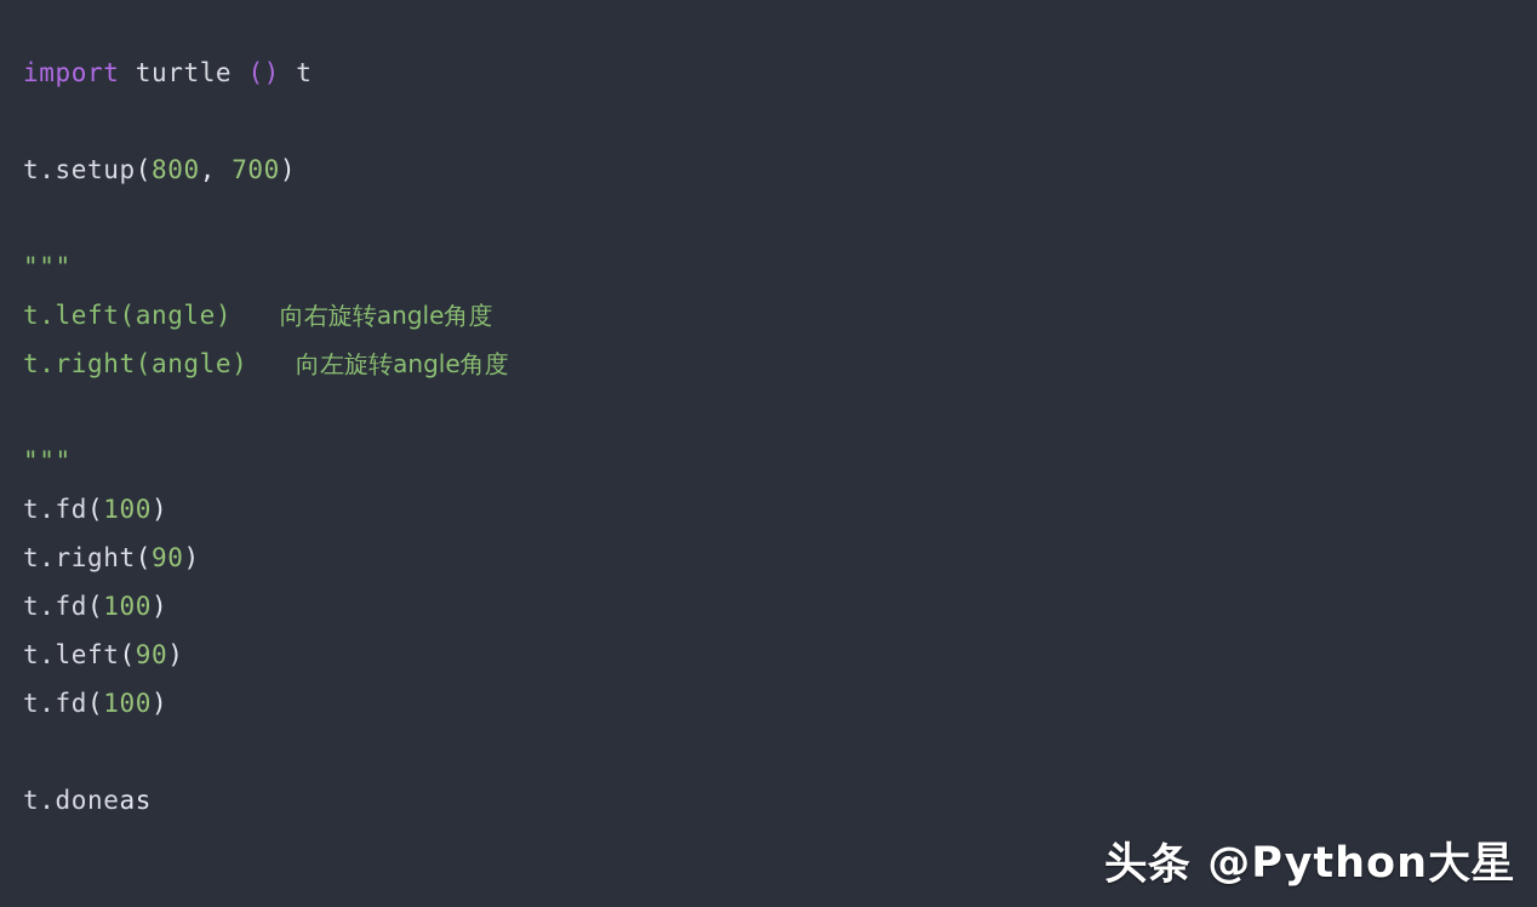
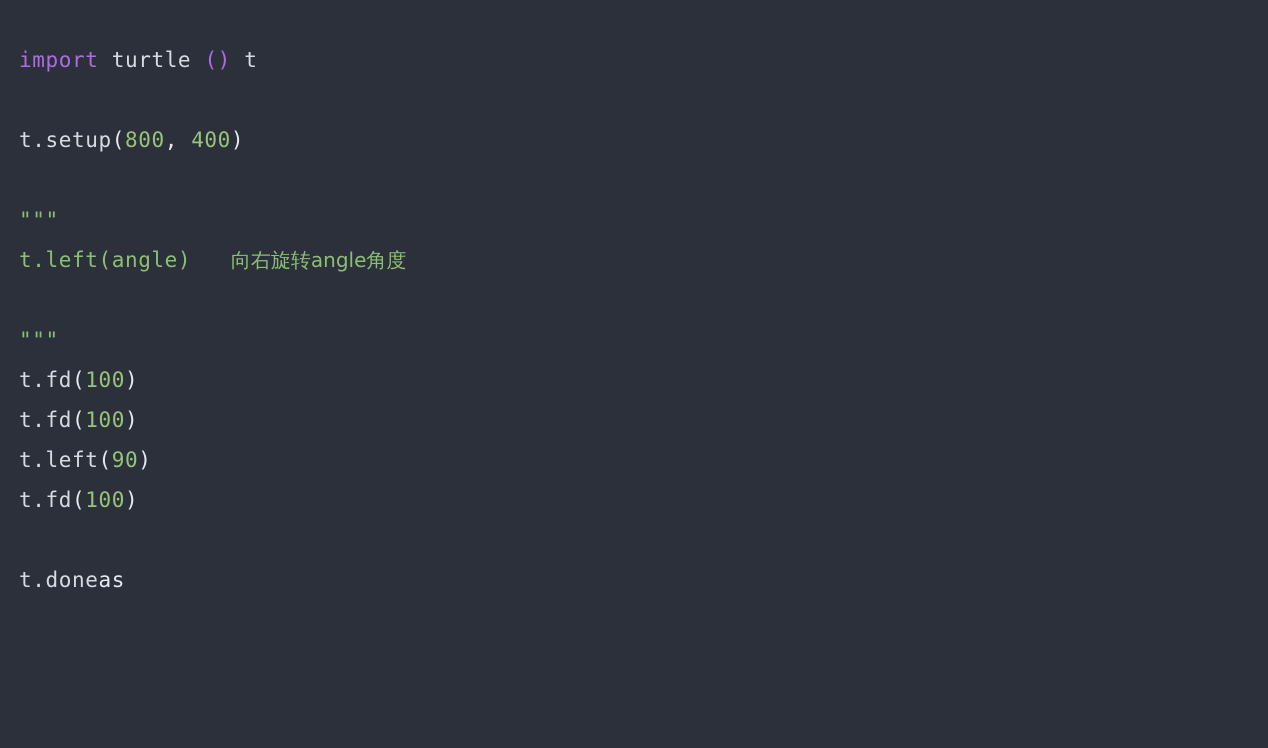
  import turtle () t
- t.setup(800, 700)
+ t.setup(800, 400)
  """
  t.left(angle) 向右旋转angle角度
- t.right(angle) 向左旋转angle角度
  """
  t.fd(100)
- t.right(90)
  t.fd(100)
  t.left(90)
  t.fd(100)
  t.doneas
- 头条 @Python大星
